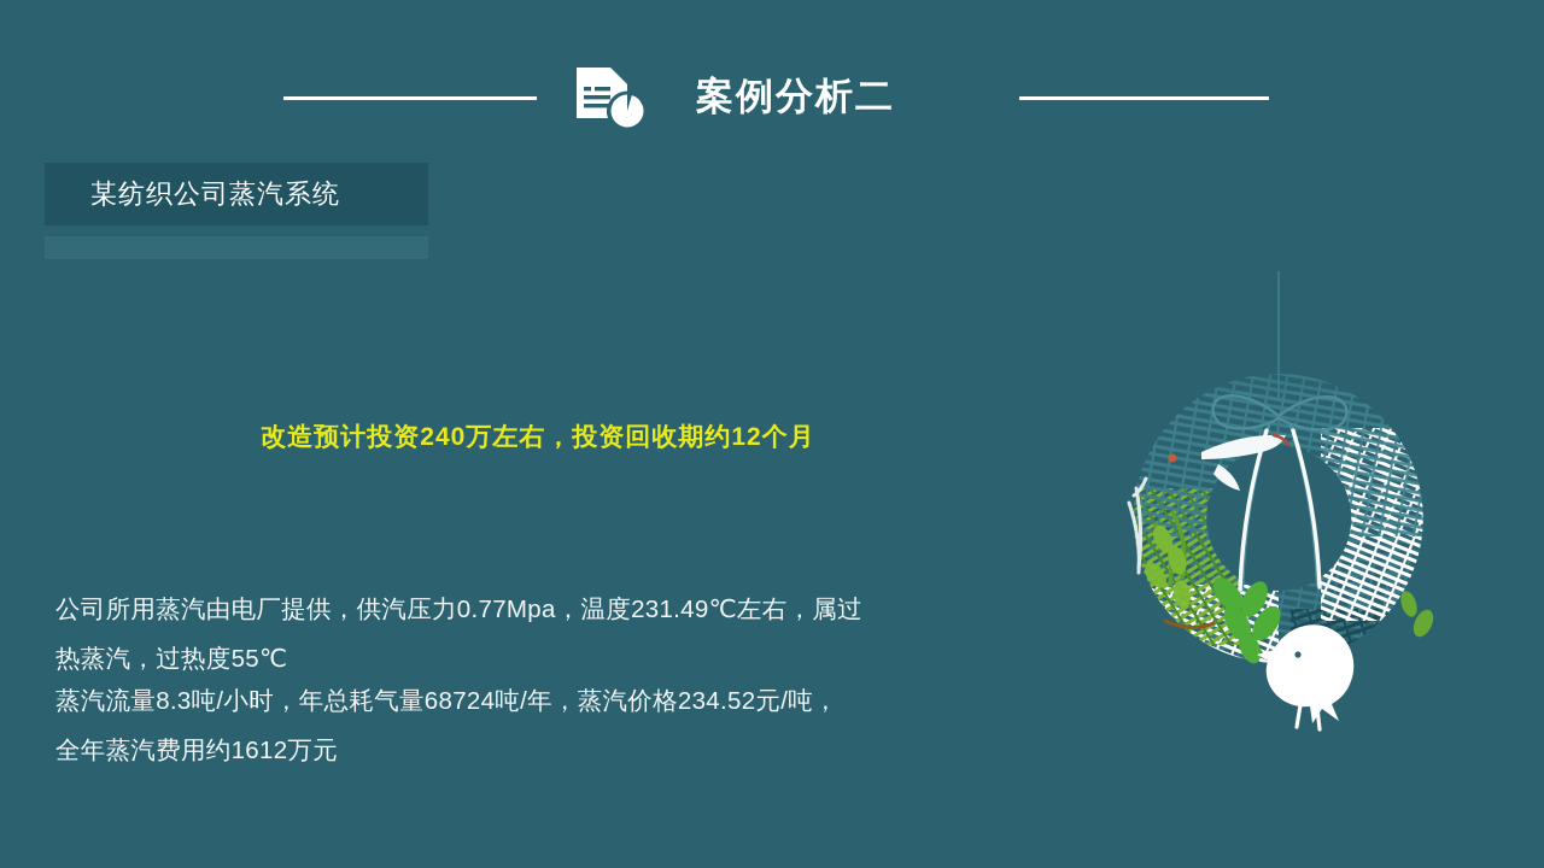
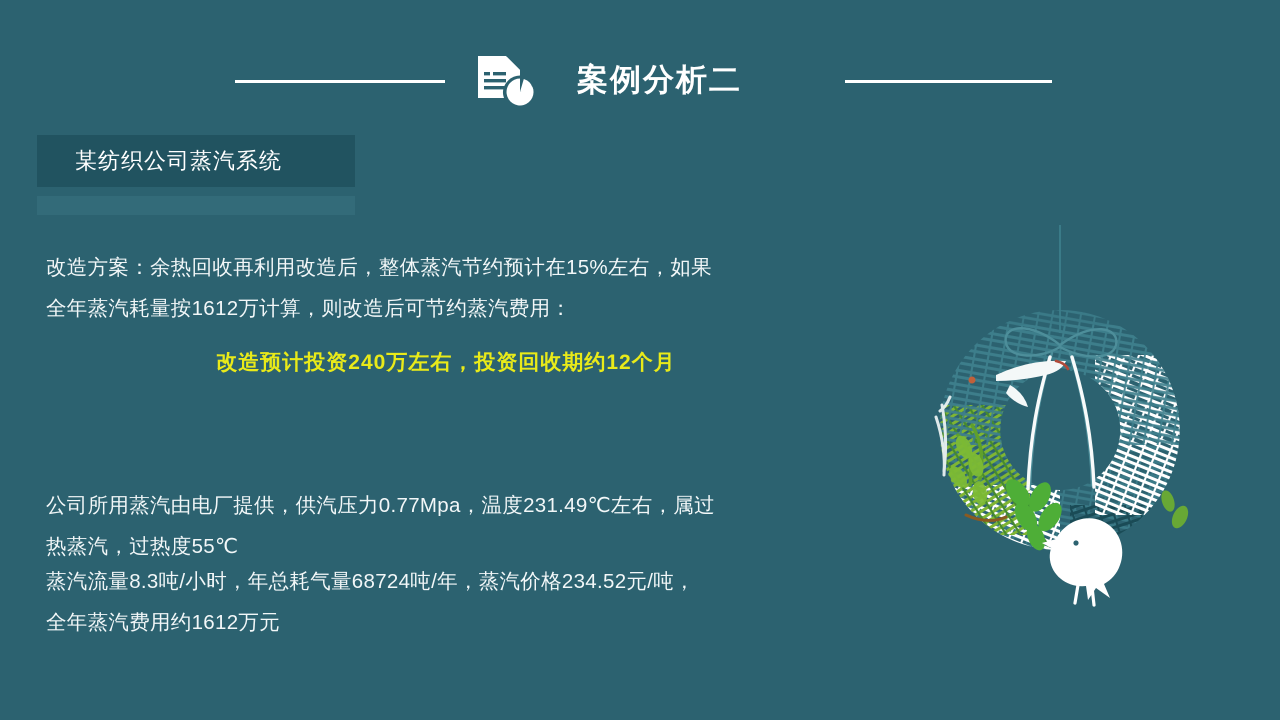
  案例分析二
  某纺织公司蒸汽系统
+ 改造方案：余热回收再利用改造后，整体蒸汽节约预计在15%左右，如果
+ 全年蒸汽耗量按1612万计算，则改造后可节约蒸汽费用：
  改造预计投资240万左右，投资回收期约12个月
  公司所用蒸汽由电厂提供，供汽压力0.77Mpa，温度231.49℃左右，属过
  热蒸汽，过热度55℃
  蒸汽流量8.3吨/小时，年总耗气量68724吨/年，蒸汽价格234.52元/吨，
  全年蒸汽费用约1612万元
